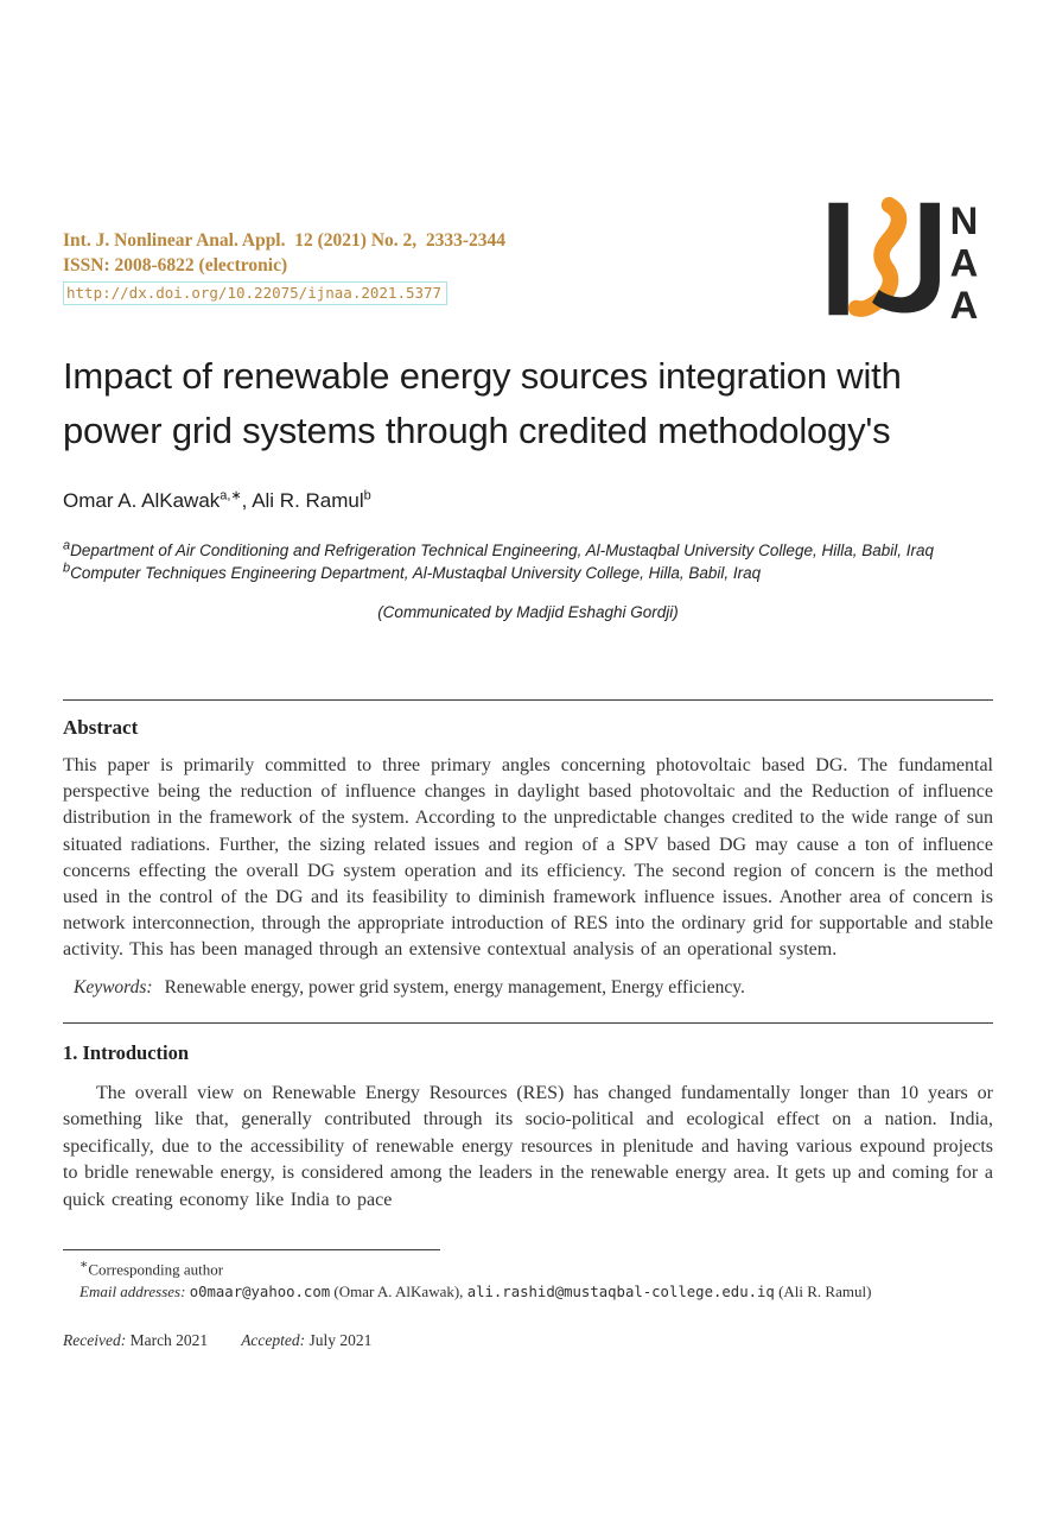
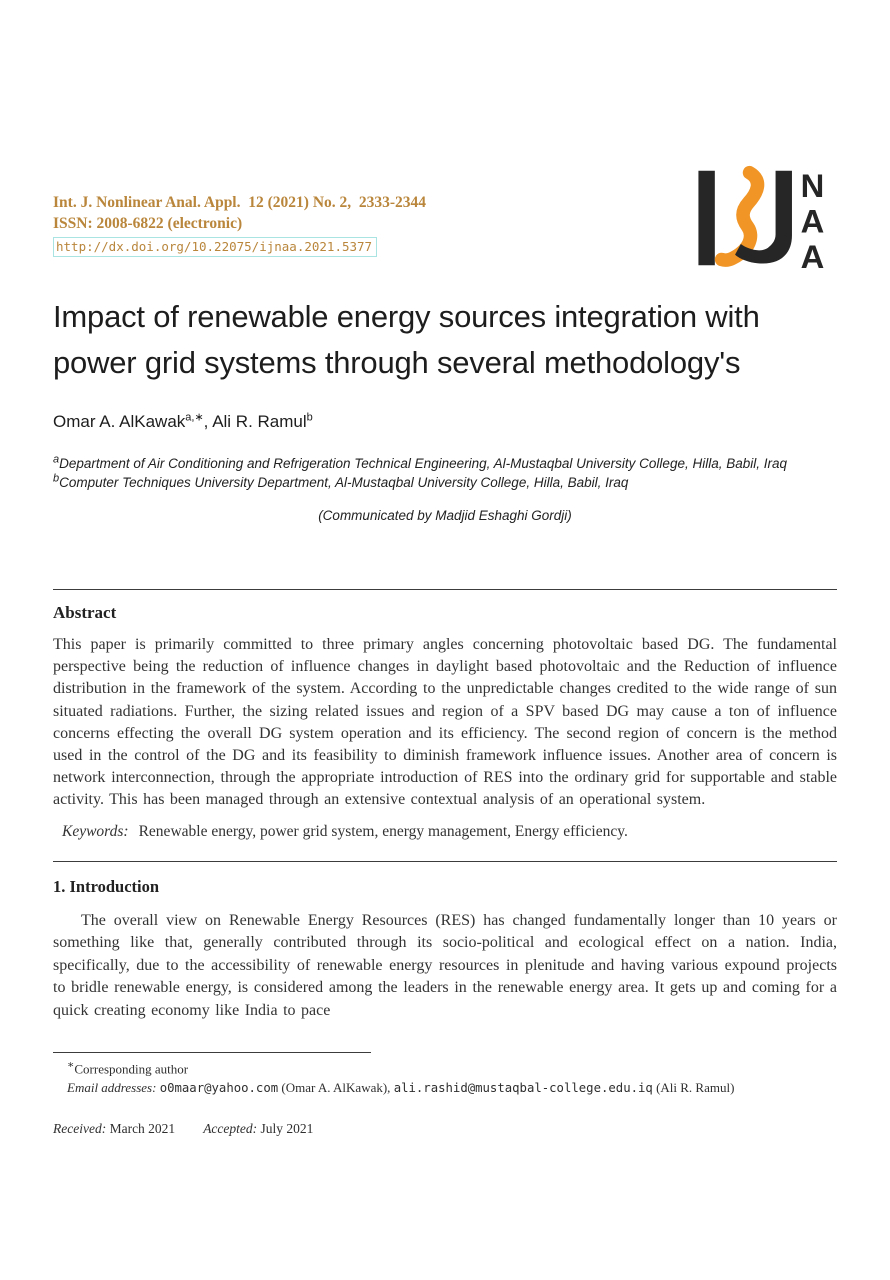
  Int. J. Nonlinear Anal. Appl. 12 (2021) No. 2, 2333-2344
  ISSN: 2008-6822 (electronic)
  http://dx.doi.org/10.22075/ijnaa.2021.5377
  N
  A
  A
  Impact of renewable energy sources integration with
- power grid systems through credited methodology's
+ power grid systems through several methodology's
  Omar A. AlKawaka,∗, Ali R. Ramulb
  aDepartment of Air Conditioning and Refrigeration Technical Engineering, Al-Mustaqbal University College, Hilla, Babil, Iraq
- bComputer Techniques Engineering Department, Al-Mustaqbal University College, Hilla, Babil, Iraq
+ bComputer Techniques University Department, Al-Mustaqbal University College, Hilla, Babil, Iraq
  (Communicated by Madjid Eshaghi Gordji)
  Abstract
  This paper is primarily committed to three primary angles concerning photovoltaic based DG. The fundamental perspective being the reduction of influence changes in daylight based photovoltaic and the Reduction of influence distribution in the framework of the system. According to the unpredictable changes credited to the wide range of sun situated radiations. Further, the sizing related issues and region of a SPV based DG may cause a ton of influence concerns effecting the overall DG system operation and its efficiency. The second region of concern is the method used in the control of the DG and its feasibility to diminish framework influence issues. Another area of concern is network interconnection, through the appropriate introduction of RES into the ordinary grid for supportable and stable activity. This has been managed through an extensive contextual analysis of an operational system.
  Keywords: Renewable energy, power grid system, energy management, Energy efficiency.
  1. Introduction
  The overall view on Renewable Energy Resources (RES) has changed fundamentally longer than 10 years or something like that, generally contributed through its socio-political and ecological effect on a nation. India, specifically, due to the accessibility of renewable energy resources in plenitude and having various expound projects to bridle renewable energy, is considered among the leaders in the renewable energy area. It gets up and coming for a quick creating economy like India to pace
  ∗Corresponding author
  Email addresses: o0maar@yahoo.com (Omar A. AlKawak), ali.rashid@mustaqbal-college.edu.iq (Ali R. Ramul)
  Received: March 2021 Accepted: July 2021
